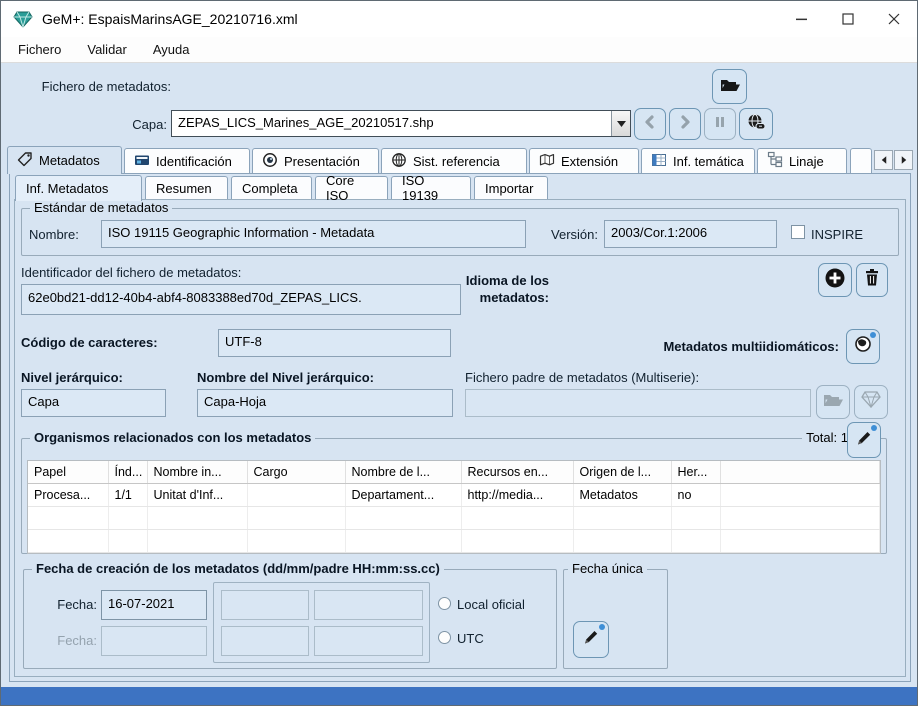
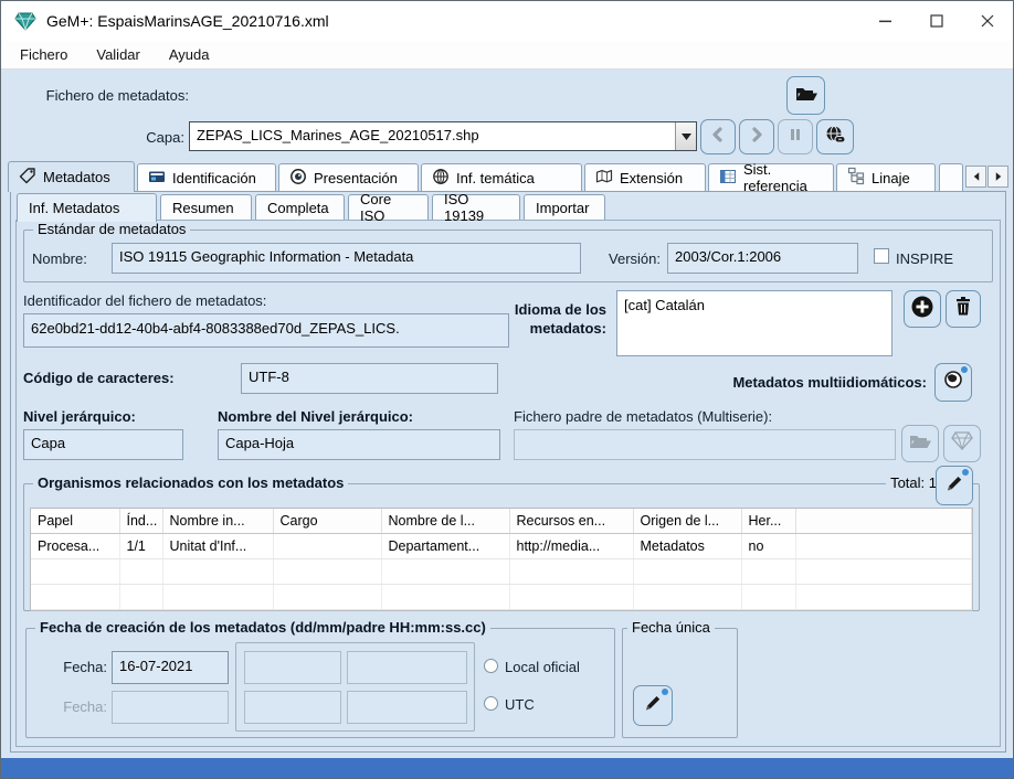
  GeM+: EspaisMarinsAGE_20210716.xml
  Fichero
  Validar
  Ayuda
  Fichero de metadatos:
  Capa:
  ZEPAS_LICS_Marines_AGE_20210517.shp
  Metadatos
  Identificación
  Presentación
- Sist. referencia
+ Inf. temática
  Extensión
- Inf. temática
+ Sist. referencia
  Linaje
  Inf. Metadatos
  Resumen
  Completa
  Core ISO
  ISO 19139
  Importar
  Estándar de metadatos
  Nombre:
  ISO 19115 Geographic Information - Metadata
  Versión:
  2003/Cor.1:2006
  INSPIRE
  Identificador del fichero de metadatos:
  62e0bd21-dd12-40b4-abf4-8083388ed70d_ZEPAS_LICS.
  Idioma de los
  metadatos:
+ [cat] Catalán
  Código de caracteres:
  UTF-8
  Metadatos multiidiomáticos:
  Nivel jerárquico:
  Nombre del Nivel jerárquico:
  Fichero padre de metadatos (Multiserie):
  Capa
  Capa-Hoja
  Organismos relacionados con los metadatos
  Total: 1
  Papel	Índ...	Nombre in...	Cargo	Nombre de l...	Recursos en...	Origen de l...	Her...
  Procesa...	1/1	Unitat d'Inf...		Departament...	http://media...	Metadatos	no
  Fecha de creación de los metadatos (dd/mm/padre HH:mm:ss.cc)
  Fecha:
  16-07-2021
  Fecha:
  Local oficial
  UTC
  Fecha única
